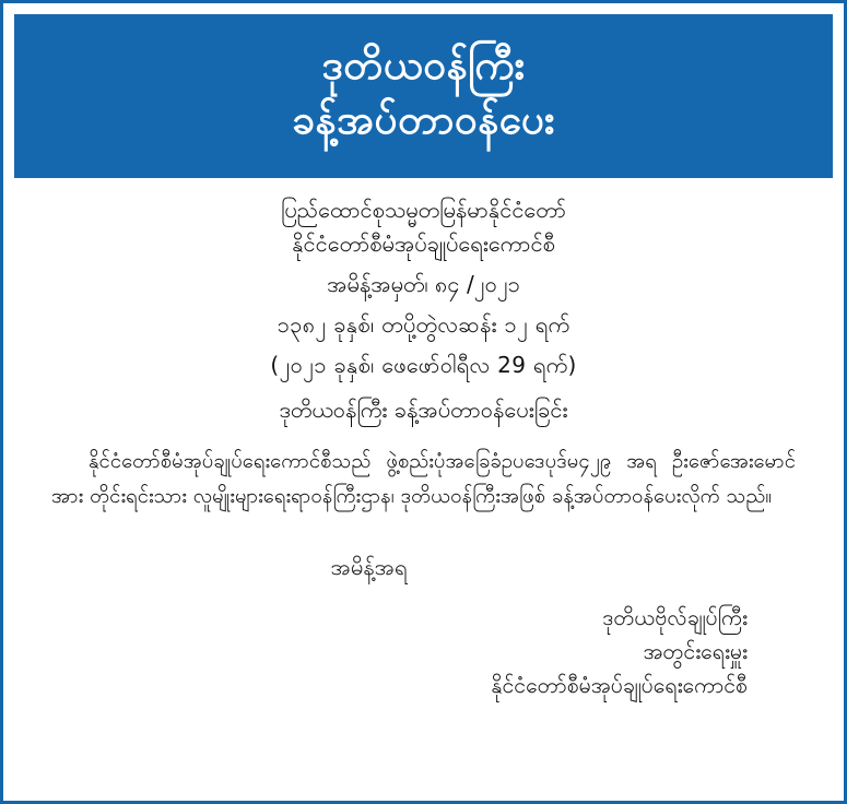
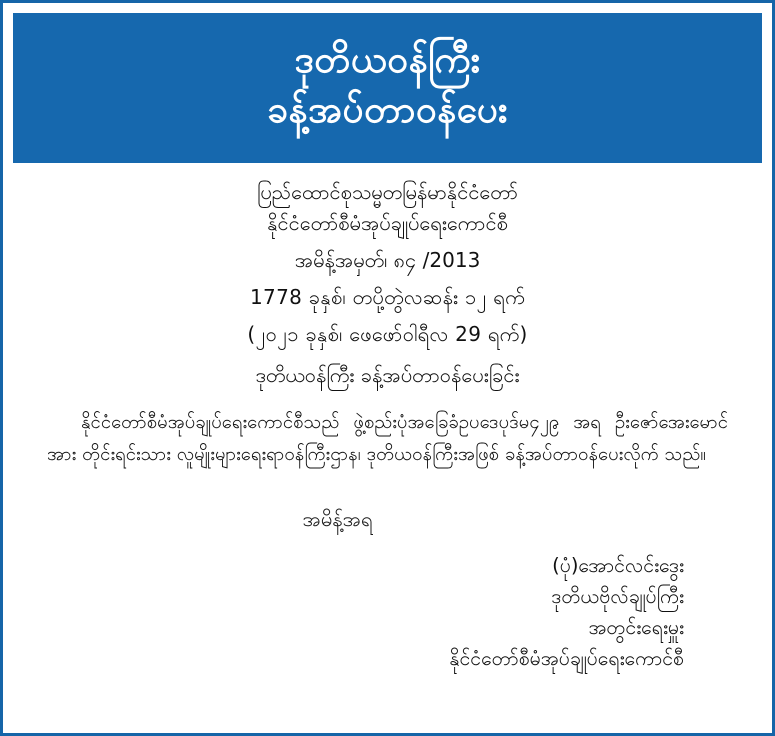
  ဒုတိယဝန်ကြီး
  ခန့်အပ်တာဝန်ပေး
  ပြည်ထောင်စုသမ္မတမြန်မာနိုင်ငံတော်
  နိုင်ငံတော်စီမံအုပ်ချုပ်ရေးကောင်စီ
- အမိန့်အမှတ်၊ ၈၄ /၂၀၂၁
+ အမိန့်အမှတ်၊ ၈၄ /2013
- ၁၃၈၂ ခုနှစ်၊ တပို့တွဲလဆန်း ၁၂ ရက်
+ 1778 ခုနှစ်၊ တပို့တွဲလဆန်း ၁၂ ရက်
  (၂၀၂၁ ခုနှစ်၊ ဖေဖော်ဝါရီလ 29 ရက်)
  ဒုတိယဝန်ကြီး ခန့်အပ်တာဝန်ပေးခြင်း
  နိုင်ငံတော်စီမံအုပ်ချုပ်ရေးကောင်စီသည် ဖွဲ့စည်းပုံအခြေခံဥပဒေပုဒ်မ၄၂၉ အရ ဦးဇော်အေးမောင် အား တိုင်းရင်းသား လူမျိုးများရေးရာဝန်ကြီးဌာန၊ ဒုတိယဝန်ကြီးအဖြစ် ခန့်အပ်တာဝန်ပေးလိုက် သည်။
  အမိန့်အရ
+ (ပုံ)အောင်လင်းဒွေး
  ဒုတိယဗိုလ်ချုပ်ကြီး
  အတွင်းရေးမှူး
  နိုင်ငံတော်စီမံအုပ်ချုပ်ရေးကောင်စီ
